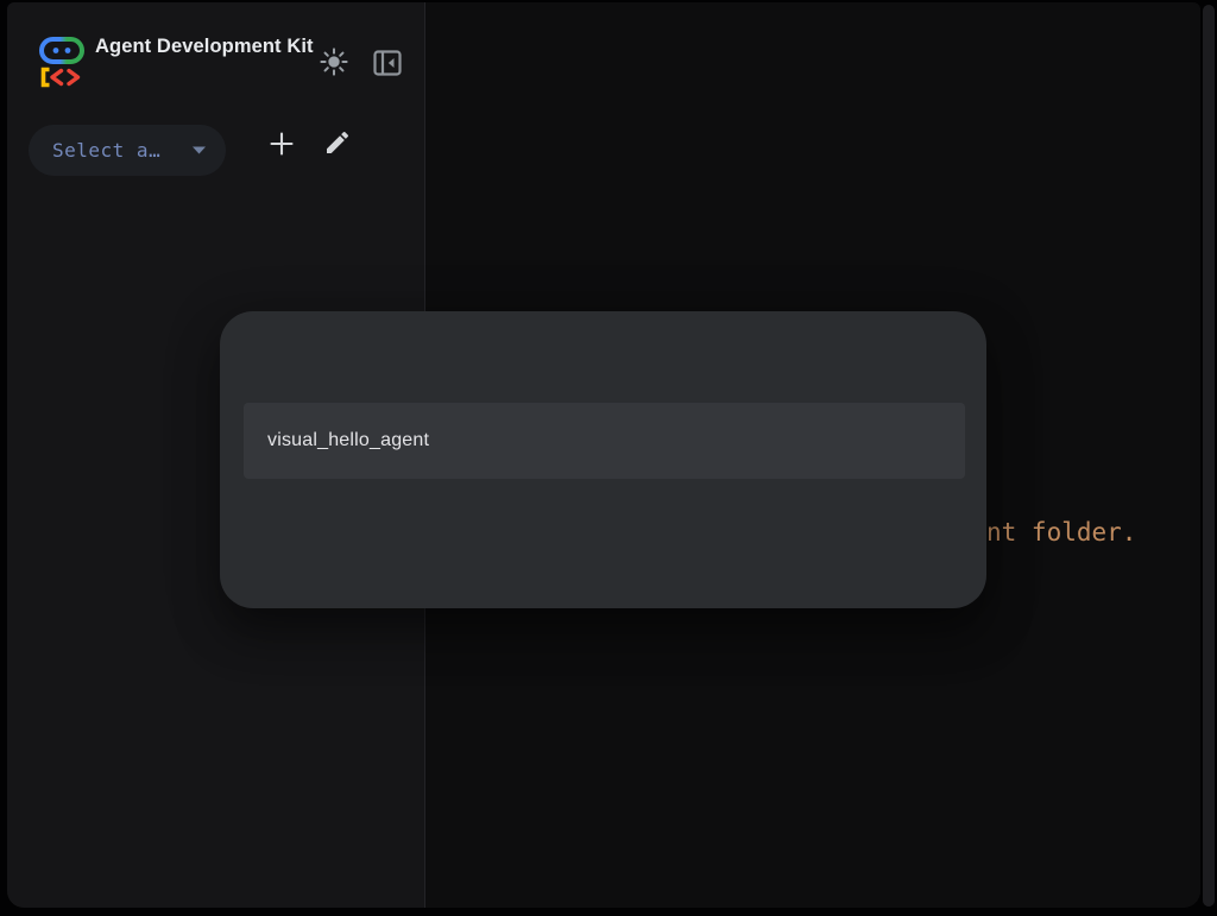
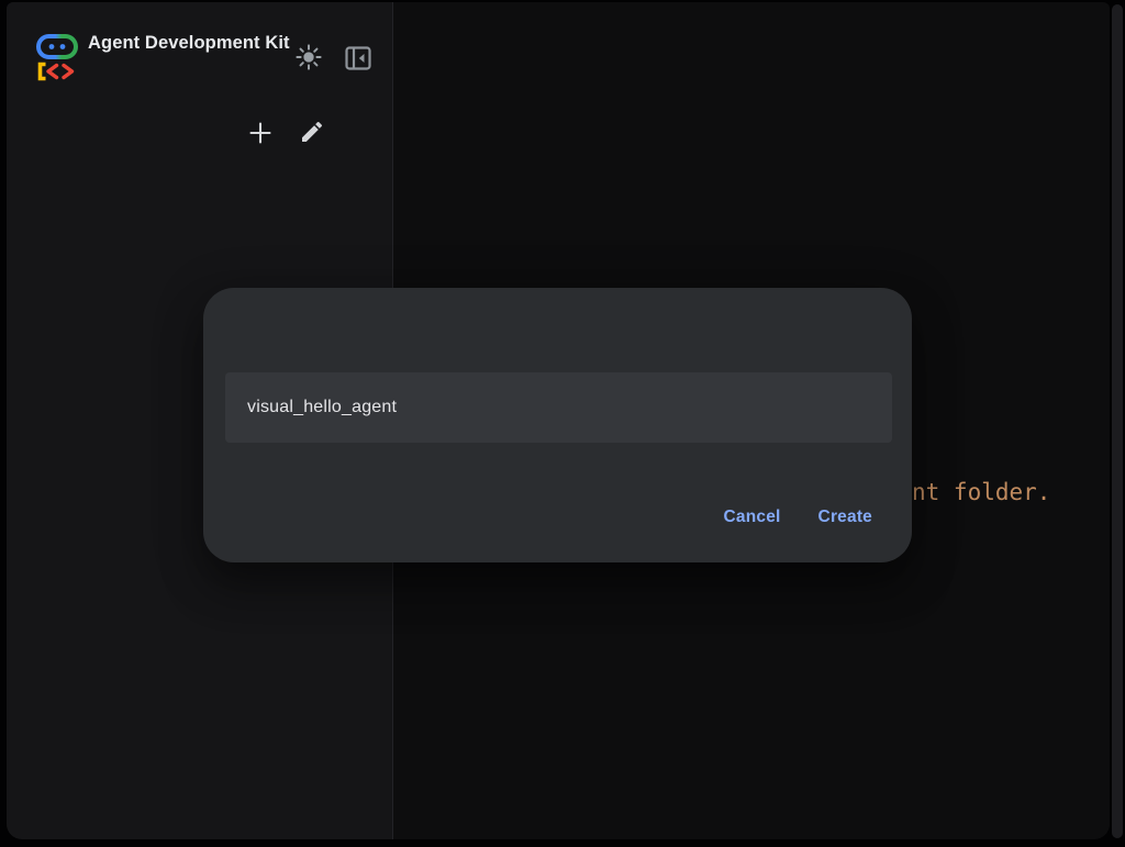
  Agent Development Kit
- Select a…
  nt folder.
  visual_hello_agent
+ Cancel
+ Create
